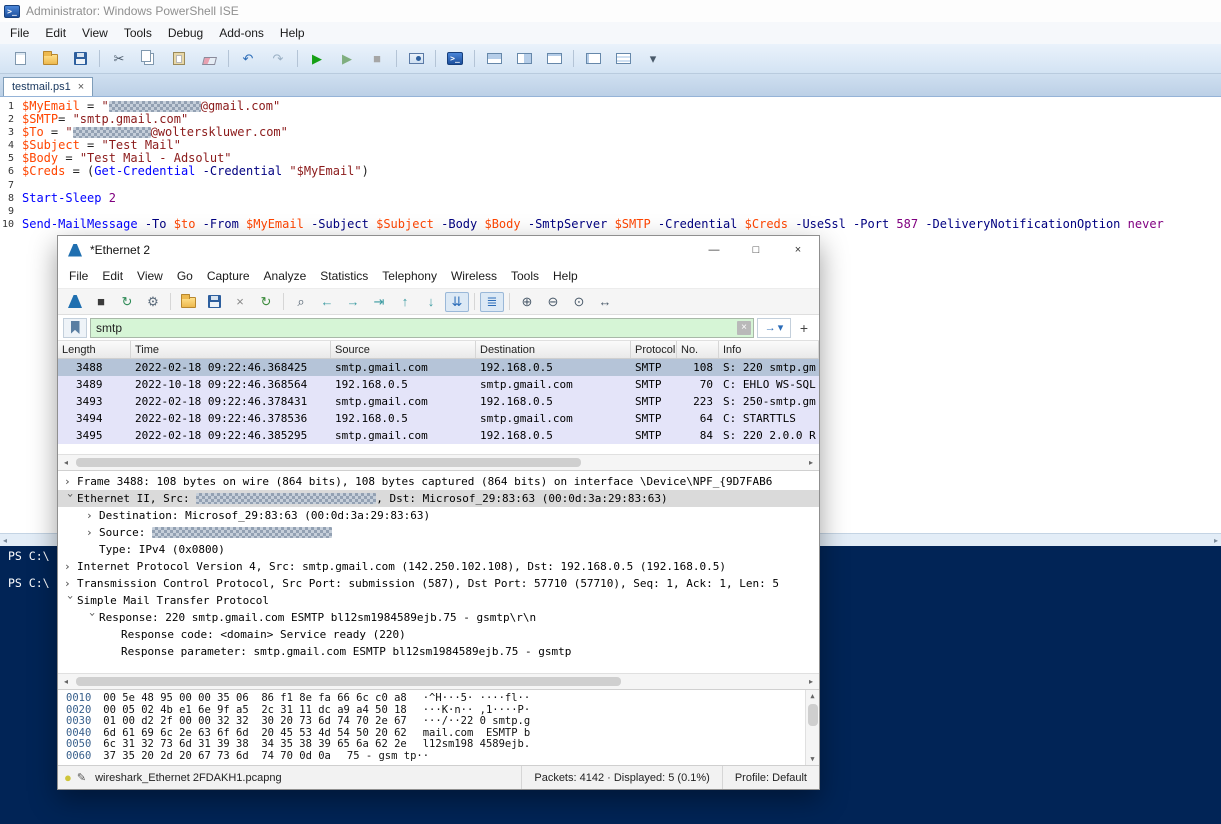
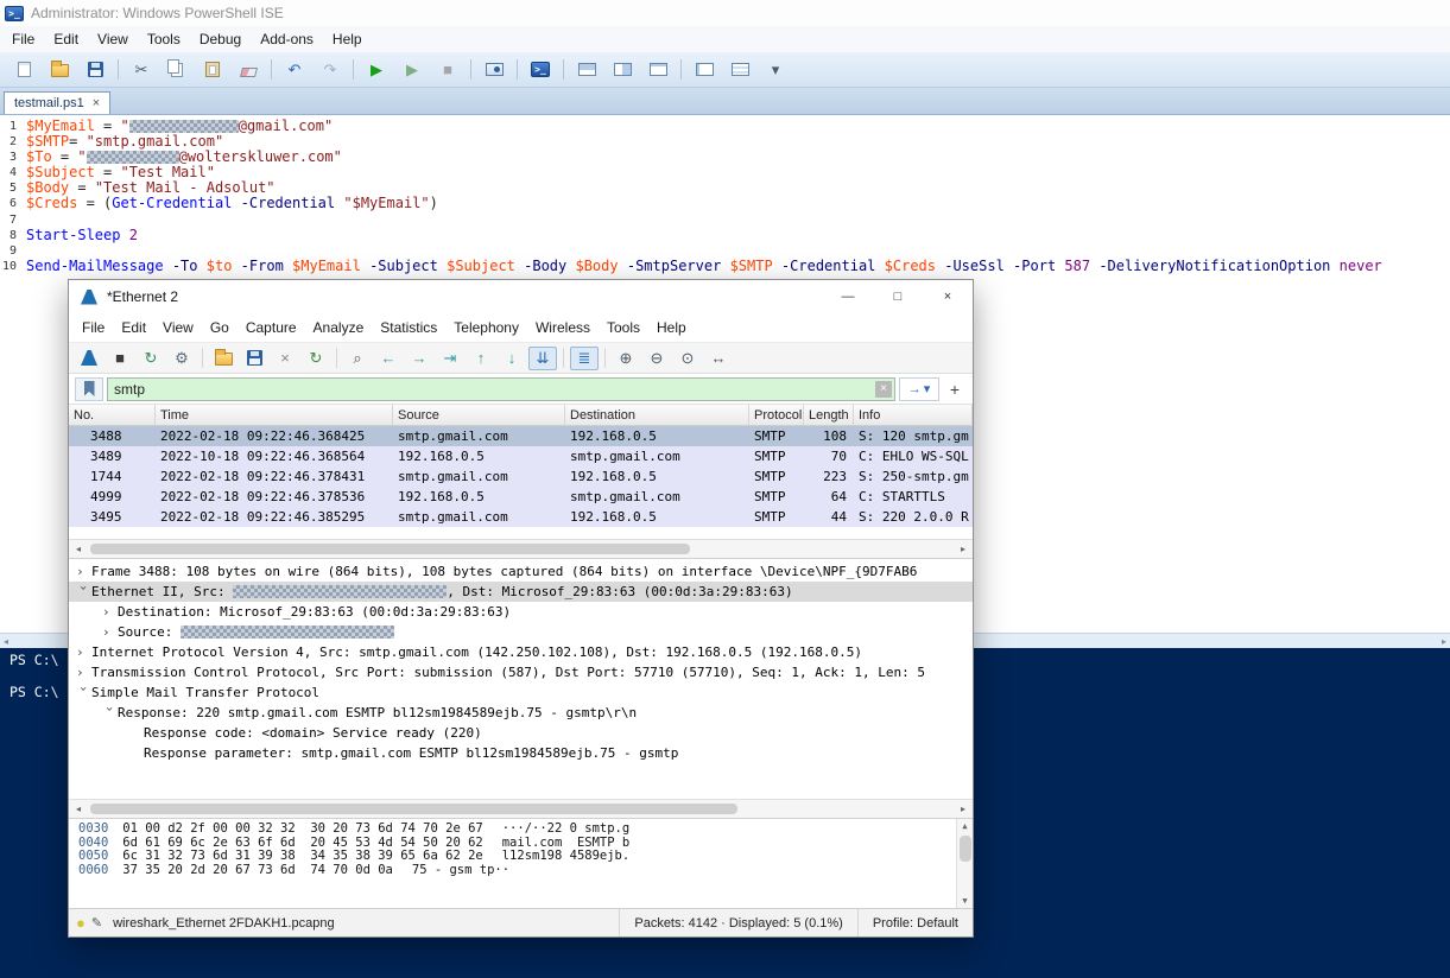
  Administrator: Windows PowerShell ISE
  File
  Edit
  View
  Tools
  Debug
  Add-ons
  Help
  ✂
  ↶
  ↷
  ▶
  ▶
  ■
  ▾
  testmail.ps1
  ×
  1
  $MyEmail
  =
  "
  @gmail.com"
  2
  $SMTP
  =
  "smtp.gmail.com"
  3
  $To
  =
  "
  @wolterskluwer.com"
  4
  $Subject
  =
  "Test Mail"
  5
  $Body
  =
  "Test Mail - Adsolut"
  6
  $Creds
  = (
  Get-Credential
  -Credential
  "$MyEmail"
  )
  7
  8
  Start-Sleep
  2
  9
  10
  Send-MailMessage
  -To
  $to
  -From
  $MyEmail
  -Subject
  $Subject
  -Body
  $Body
  -SmtpServer
  $SMTP
  -Credential
  $Creds
  -UseSsl
  -Port
  587
  -DeliveryNotificationOption
  never
  ◂
  ▸
  PS C:\
  PS C:\
  *Ethernet 2
  —
  □
  ×
  File
  Edit
  View
  Go
  Capture
  Analyze
  Statistics
  Telephony
  Wireless
  Tools
  Help
  ■
  ↻
  ⚙
  ×
  ↻
  ⌕
  ←
  →
  ⇥
  ↑
  ↓
  ⇊
  ≣
  ⊕
  ⊖
  ⊙
  ↔
  smtp
  ×
  →
  ▾
  +
- Length
+ No.
  Time
  Source
  Destination
  Protocol
- No.
+ Length
  Info
  3488
  2022-02-18 09:22:46.368425
  smtp.gmail.com
  192.168.0.5
  SMTP
  108
- S: 220 smtp.gm
+ S: 120 smtp.gm
  3489
  2022-10-18 09:22:46.368564
  192.168.0.5
  smtp.gmail.com
  SMTP
  70
  C: EHLO WS-SQL
- 3493
+ 1744
  2022-02-18 09:22:46.378431
  smtp.gmail.com
  192.168.0.5
  SMTP
  223
  S: 250-smtp.gm
- 3494
+ 4999
  2022-02-18 09:22:46.378536
  192.168.0.5
  smtp.gmail.com
  SMTP
  64
  C: STARTTLS
  3495
  2022-02-18 09:22:46.385295
  smtp.gmail.com
  192.168.0.5
  SMTP
- 84
+ 44
  S: 220 2.0.0 R
  ◂
  ▸
  ›
  Frame 3488: 108 bytes on wire (864 bits), 108 bytes captured (864 bits) on interface \Device\NPF_{9D7FAB6
  Ethernet II, Src:
  , Dst: Microsof_29:83:63 (00:0d:3a:29:83:63)
  ›
  Destination: Microsof_29:83:63 (00:0d:3a:29:83:63)
  ›
  Source:
- Type: IPv4 (0x0800)
  ›
  Internet Protocol Version 4, Src: smtp.gmail.com (142.250.102.108), Dst: 192.168.0.5 (192.168.0.5)
  ›
  Transmission Control Protocol, Src Port: submission (587), Dst Port: 57710 (57710), Seq: 1, Ack: 1, Len: 5
  Simple Mail Transfer Protocol
  Response: 220 smtp.gmail.com ESMTP bl12sm1984589ejb.75 - gsmtp\r\n
  Response code: <domain> Service ready (220)
  Response parameter: smtp.gmail.com ESMTP bl12sm1984589ejb.75 - gsmtp
  ◂
  ▸
  ▲
  ▼
- 0010 00 5e 48 95 00 00 35 06 86 f1 8e fa 66 6c c0 a8 ·^H···5· ····fl··
- 0020 00 05 02 4b e1 6e 9f a5 2c 31 11 dc a9 a4 50 18 ···K·n·· ,1····P·
  0030 01 00 d2 2f 00 00 32 32 30 20 73 6d 74 70 2e 67 ···/··22 0 smtp.g
  0040 6d 61 69 6c 2e 63 6f 6d 20 45 53 4d 54 50 20 62 mail.com ESMTP b
  0050 6c 31 32 73 6d 31 39 38 34 35 38 39 65 6a 62 2e l12sm198 4589ejb.
  0060 37 35 20 2d 20 67 73 6d 74 70 0d 0a 75 - gsm tp··
  ●
  ✎
  wireshark_Ethernet 2FDAKH1.pcapng
  Packets: 4142 · Displayed: 5 (0.1%)
  Profile: Default
